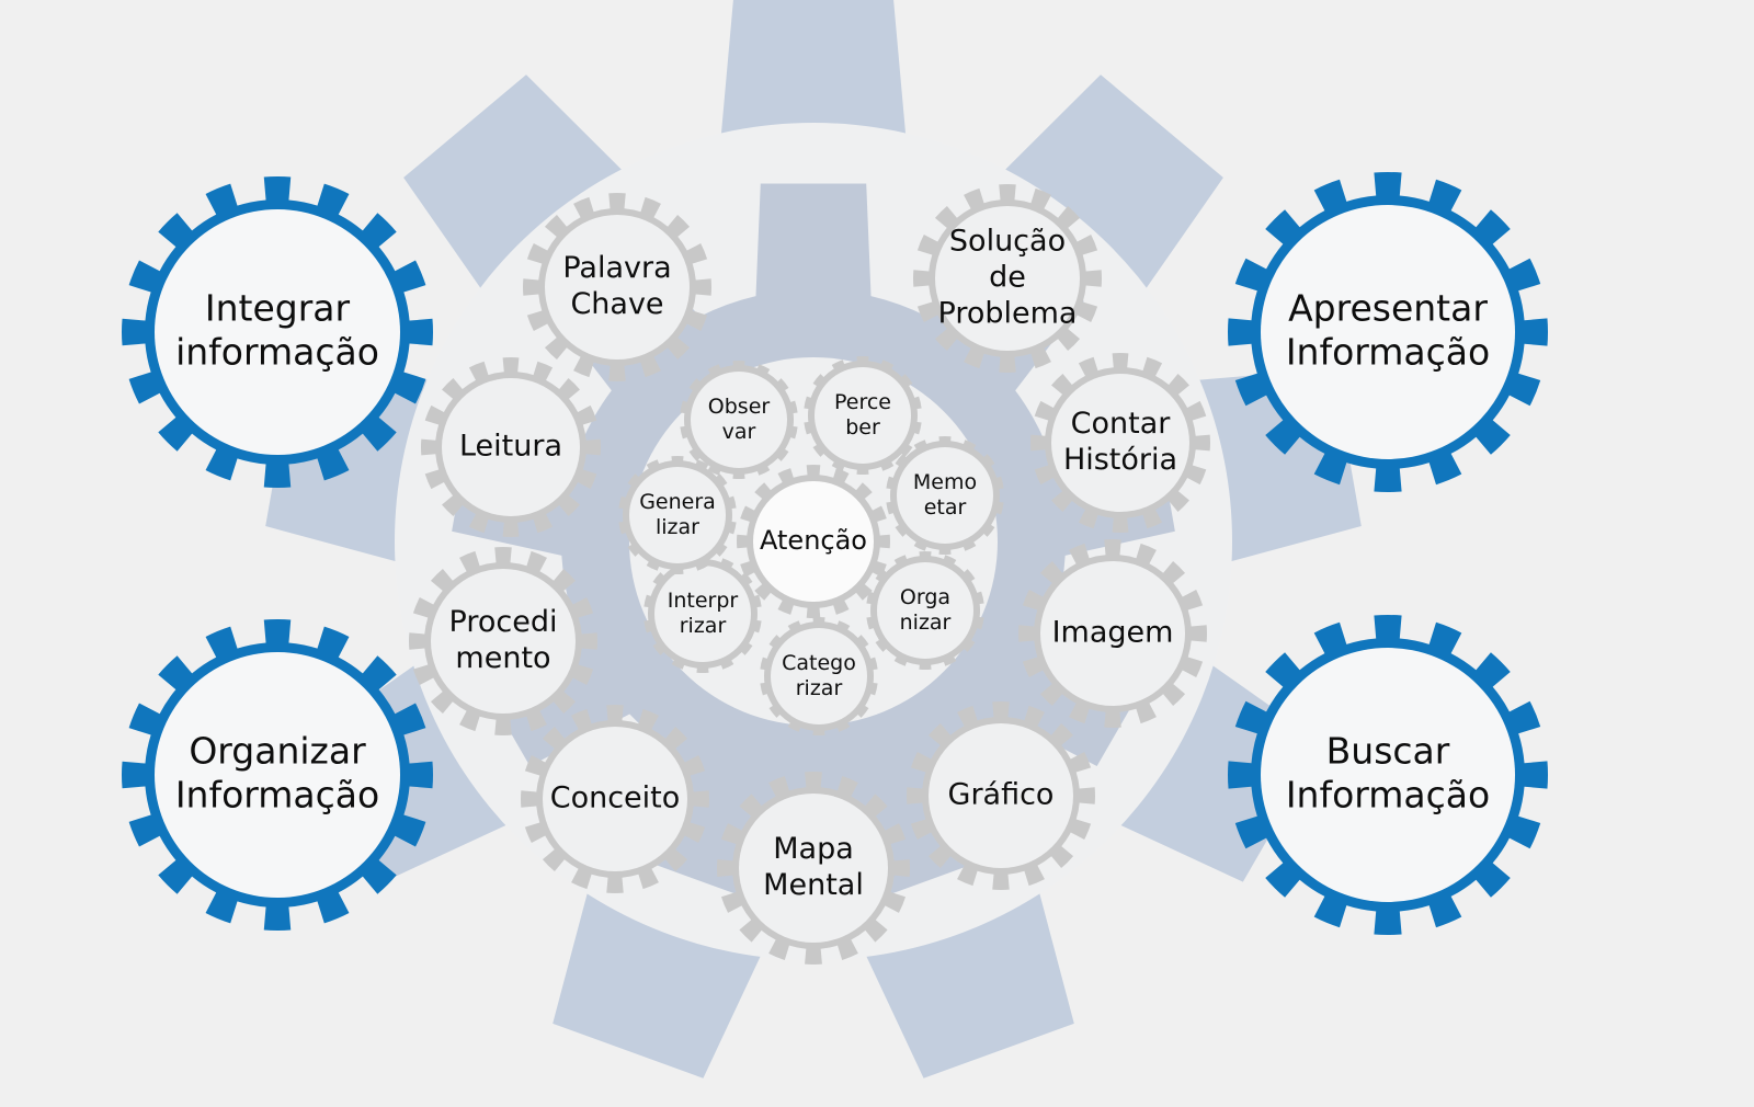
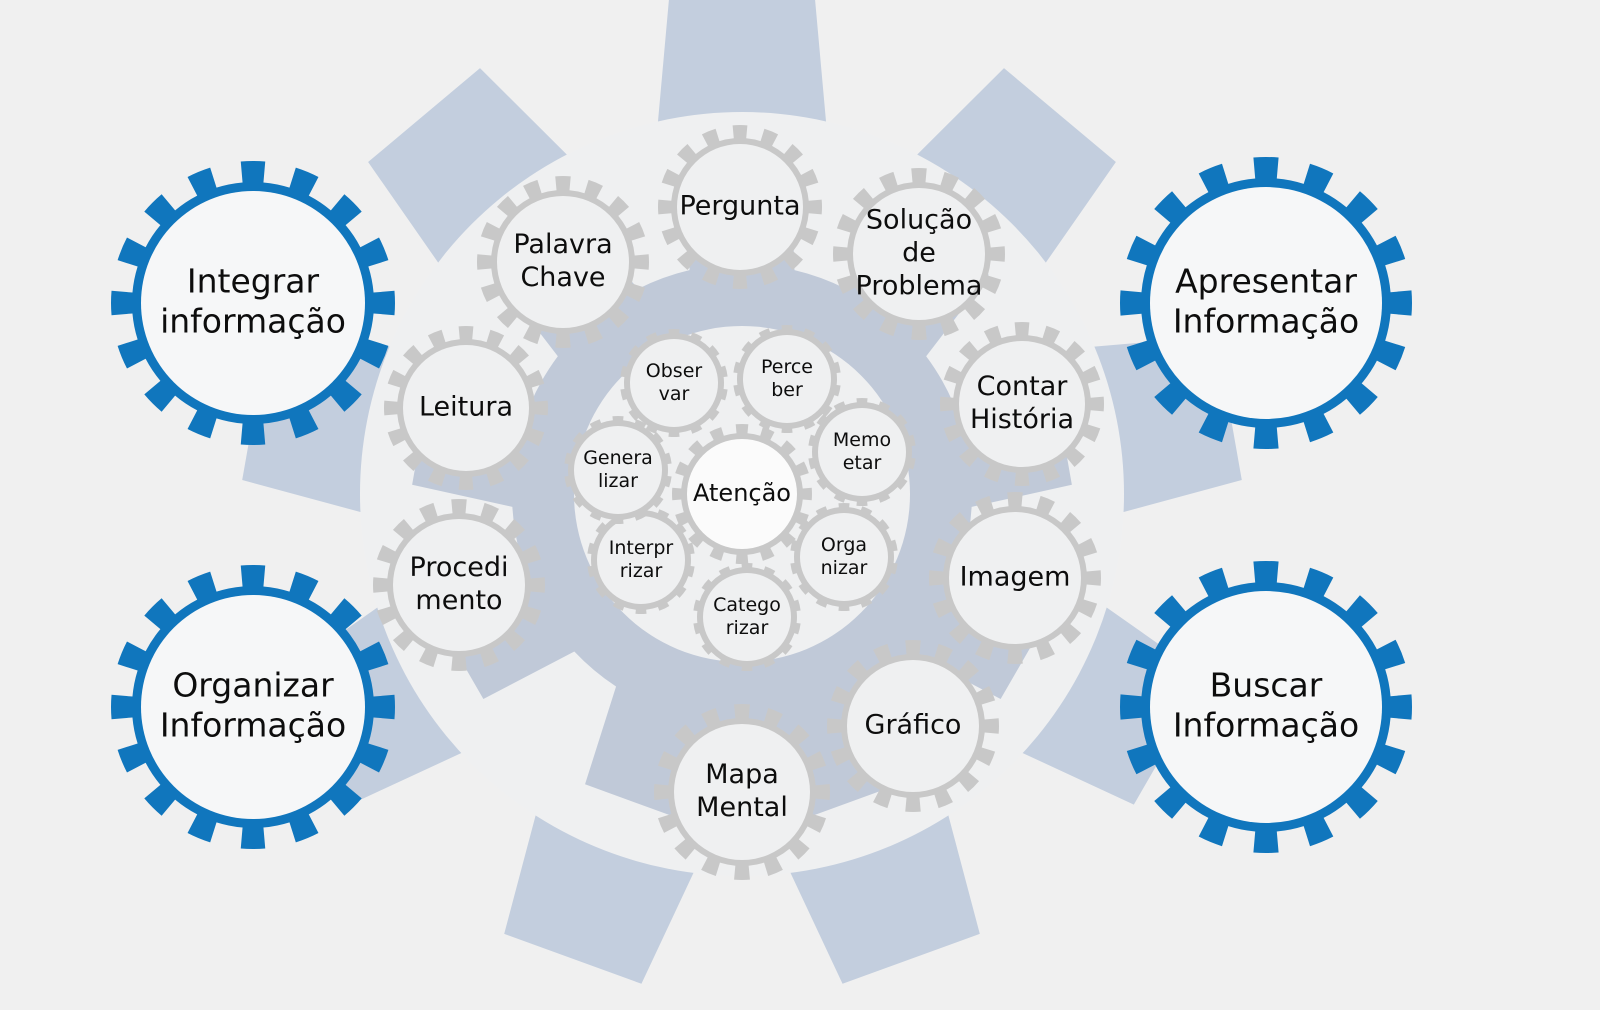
  Palavra
  Chave
+ Pergunta
  Solução
  de
  Problema
  Contar
  História
  Imagem
  Gráfico
  Mapa
  Mental
- Conceito
  Procedi
  mento
  Leitura
  Obser
  var
  Perce
  ber
  Memo
  etar
  Orga
  nizar
  Catego
  rizar
  Interpr
  rizar
  Genera
  lizar
  Atenção
  Integrar
  informação
  Apresentar
  Informação
  Organizar
  Informação
  Buscar
  Informação
